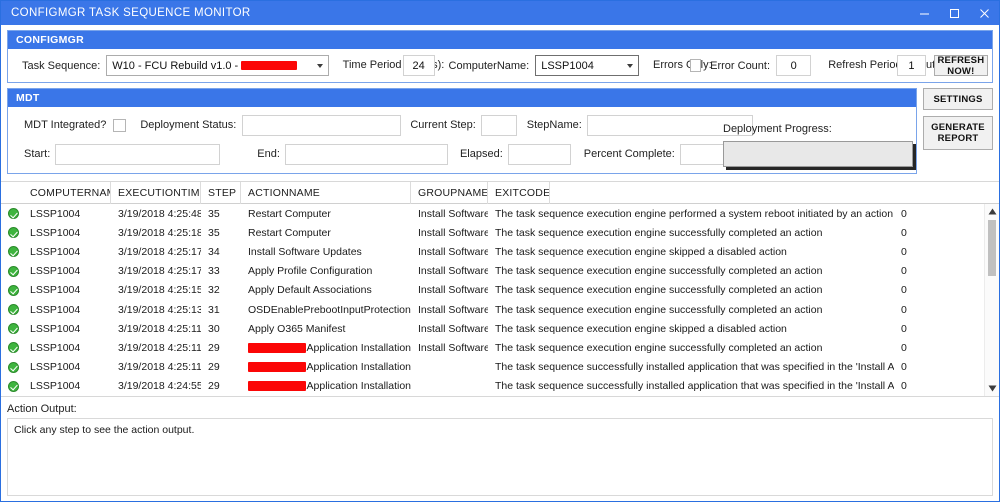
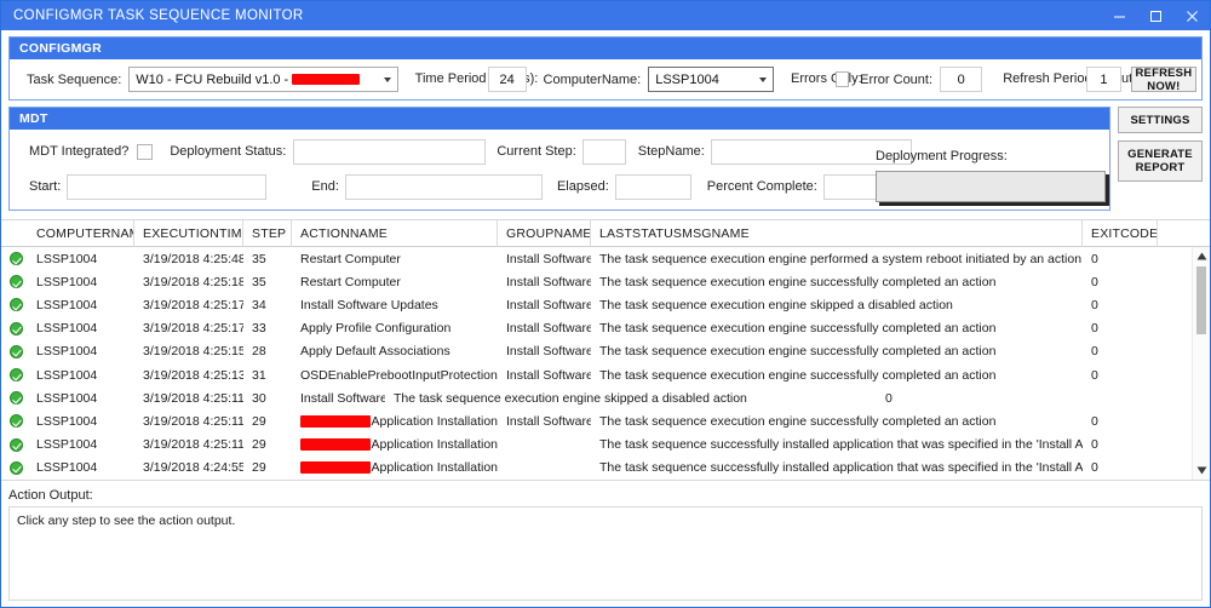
  CONFIGMGR TASK SEQUENCE MONITOR
  CONFIGMGR
  Task Sequence:
  W10 - FCU Rebuild v1.0 -
  Time Periods):
  24
  ComputerName:
  LSSP1004
  Errorsly
  Error Count:
  0
  1
  REFRESH NOW!
  MDT
  MDT Integrated?
  Deployment Status:
  Current Step:
  StepName:
  Start:
  End:
  Elapsed:
  Percent Complete:
  Deployment Progress:
  SETTINGS
  GENERATE REPORT
  COMPUTERNA
  EXECUTIONTIM
  STEP
  ACTIONNAME
  GROUPNAME
+ LASTSTATUSMSGNAME
  EXITCODE
  LSSP1004
  3/19/2018 4:25:48
  35
  Restart Computer
  Install Software
  The task sequence execution engine performed a system reboot initiated by an action
  0
  LSSP1004
  3/19/2018 4:25:18
  35
  Restart Computer
  Install Software
  The task sequence execution engine successfully completed an action
  0
  LSSP1004
  3/19/2018 4:25:17
  34
  Install Software Updates
  Install Software
  The task sequence execution engine skipped a disabled action
  0
  LSSP1004
  3/19/2018 4:25:17
  33
  Apply Profile Configuration
  Install Software
  The task sequence execution engine successfully completed an action
  0
  LSSP1004
  3/19/2018 4:25:15
- 32
+ 28
  Apply Default Associations
  Install Software
  The task sequence execution engine successfully completed an action
  0
  LSSP1004
  3/19/2018 4:25:13
  31
  OSDEnablePrebootInputProtection
  Install Software
  The task sequence execution engine successfully completed an action
  0
  LSSP1004
  3/19/2018 4:25:11
  30
- Apply O365 Manifest
  Install Software
  The task sequence execution engine skipped a disabled action
  0
  LSSP1004
  3/19/2018 4:25:11
  29
  Application Installation
  Install Software
  The task sequence execution engine successfully completed an action
  0
  LSSP1004
  3/19/2018 4:25:11
  29
  Application Installation
  The task sequence successfully installed application that was specified in the 'Install A
  0
  LSSP1004
  3/19/2018 4:24:55
  29
  Application Installation
  The task sequence successfully installed application that was specified in the 'Install A
  0
  Action Output:
  Click any step to see the action output.
